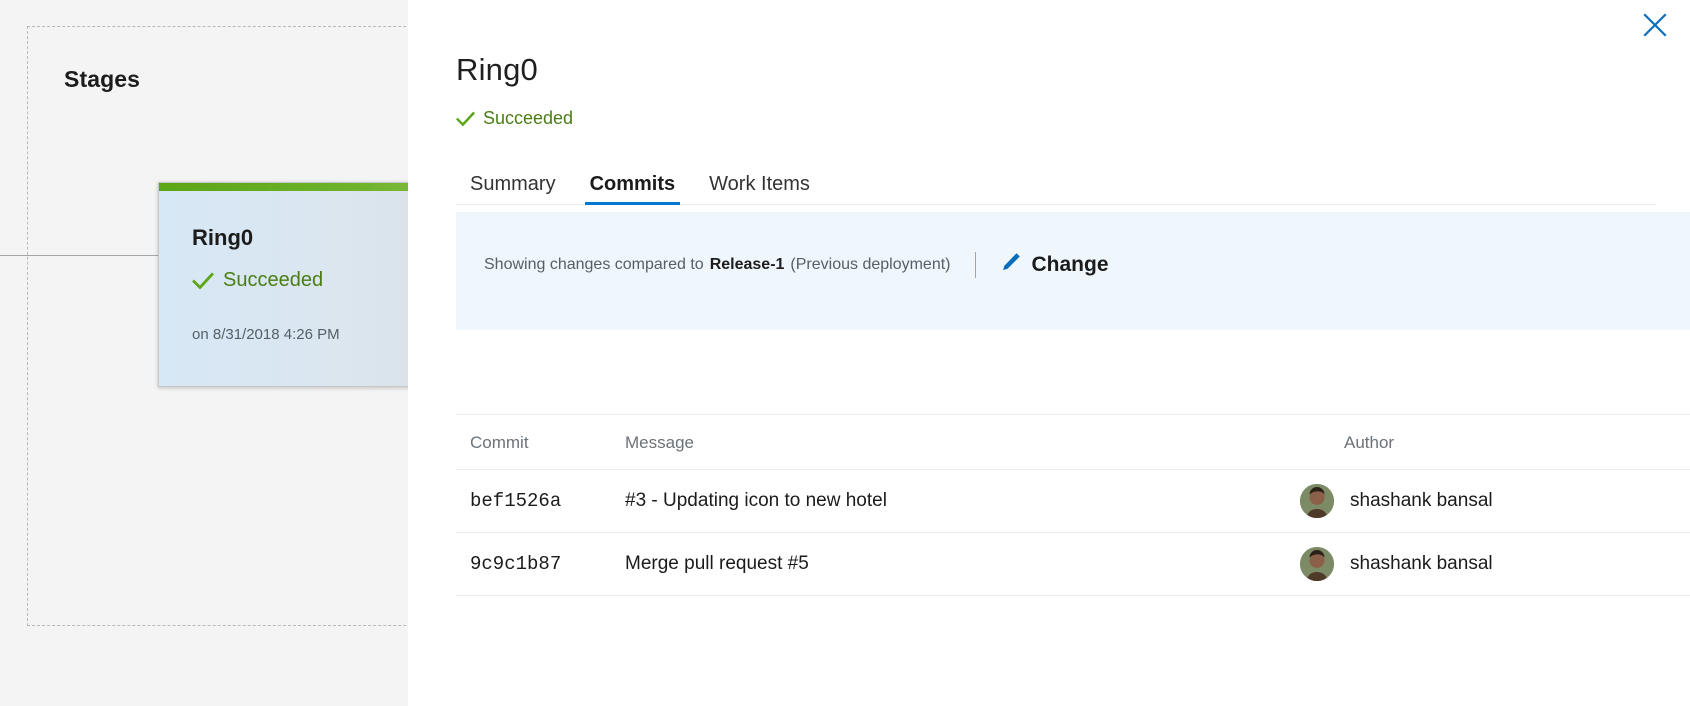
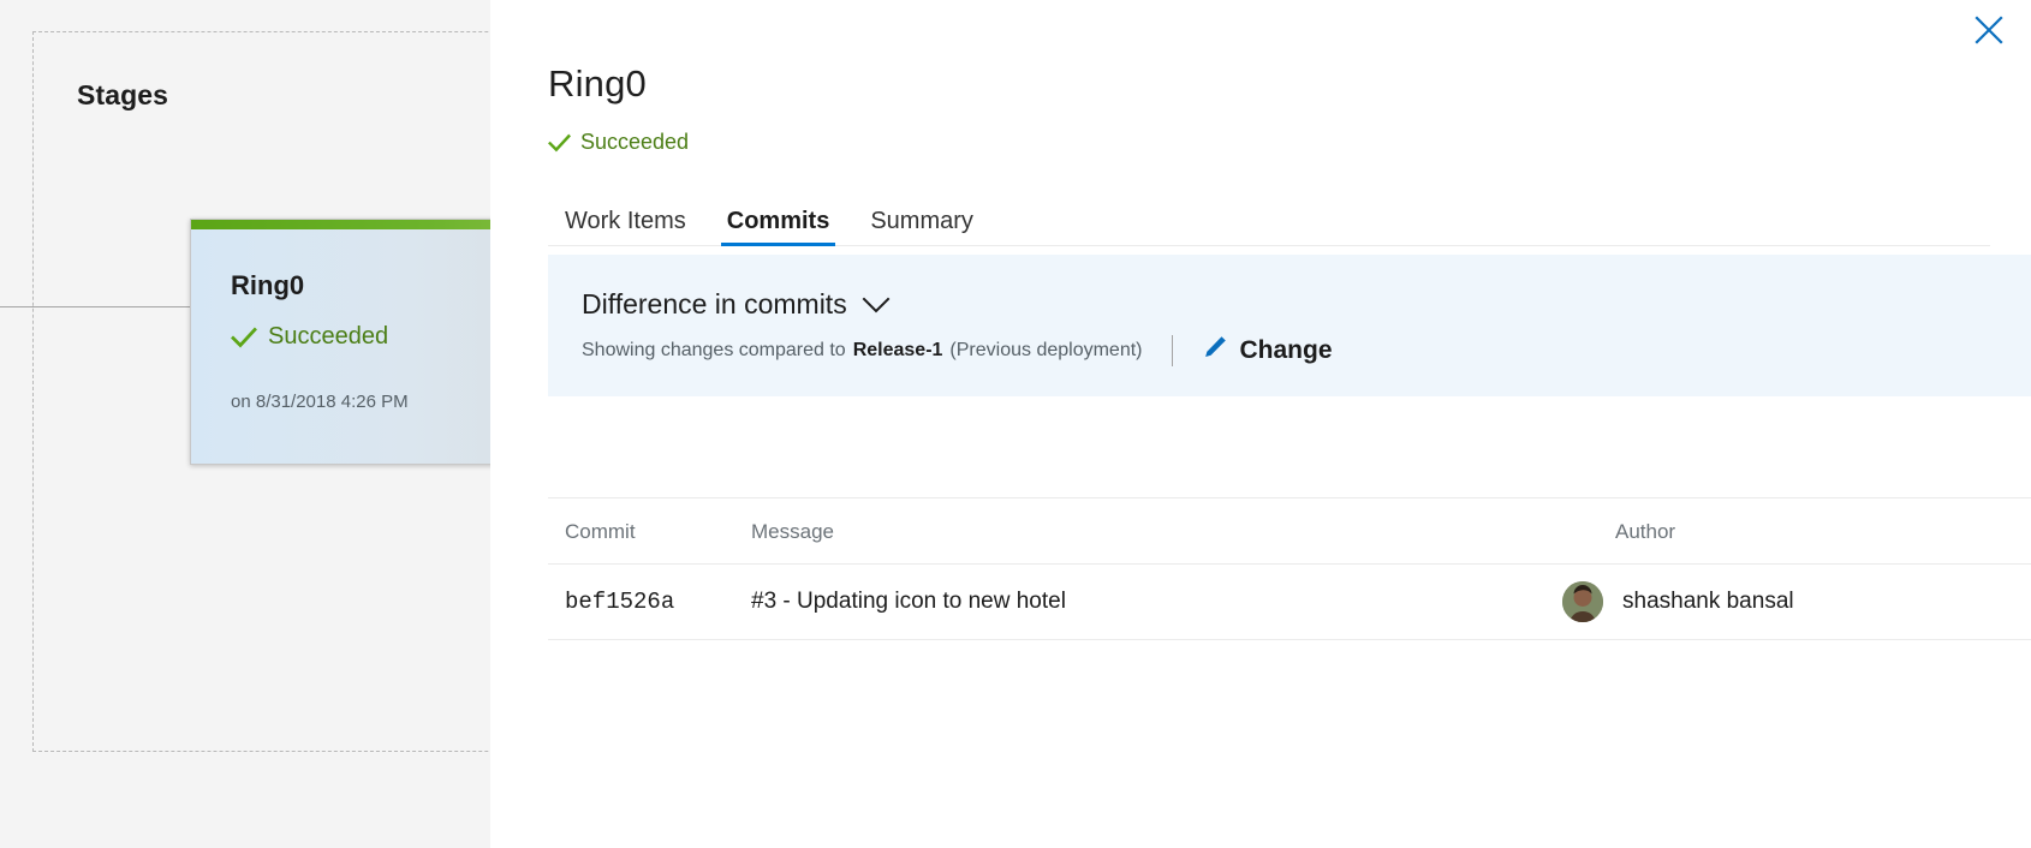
  Stages
  Ring0
  Succeeded
  on 8/31/2018 4:26 PM
  Ring0
  Succeeded
- Summary
+ Work Items
  Commits
- Work Items
+ Summary
+ Difference in commits
  Showing changes compared to
  Release-1
  (Previous deployment)
  Change
  Commit	Message	Author
  bef1526a	#3 - Updating icon to new hotel	shashank bansal
- 9c9c1b87	Merge pull request #5	shashank bansal
